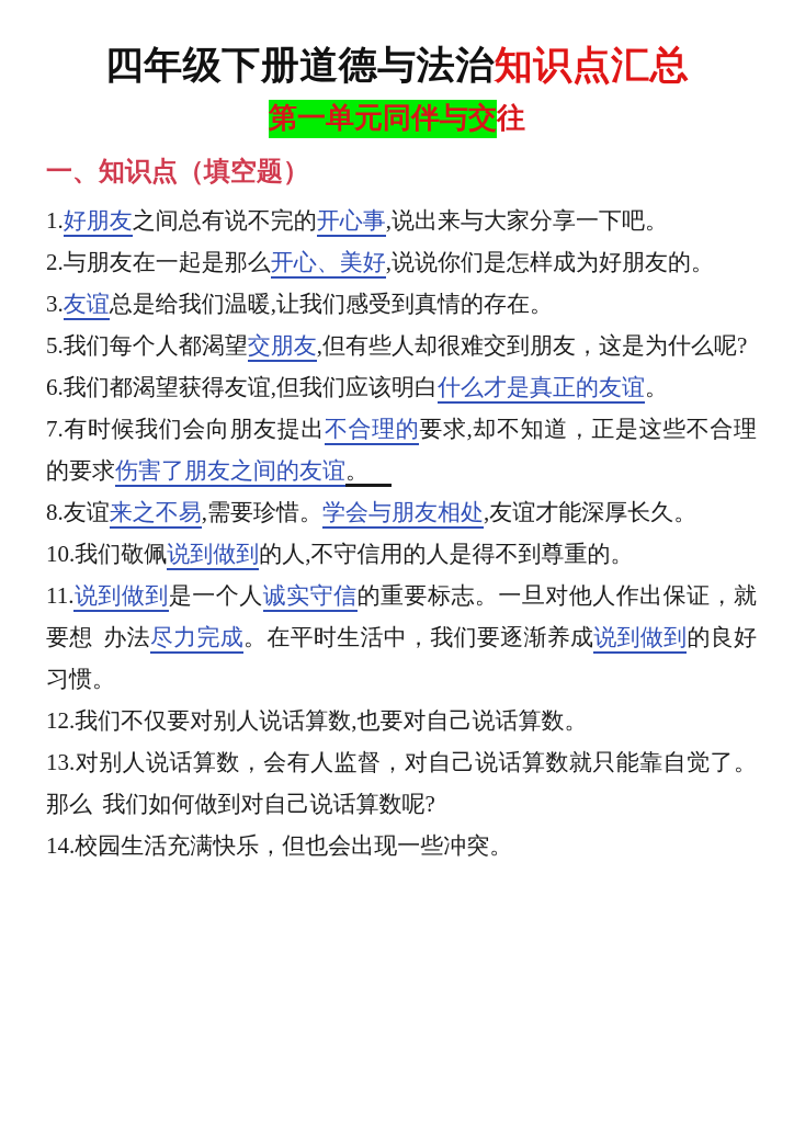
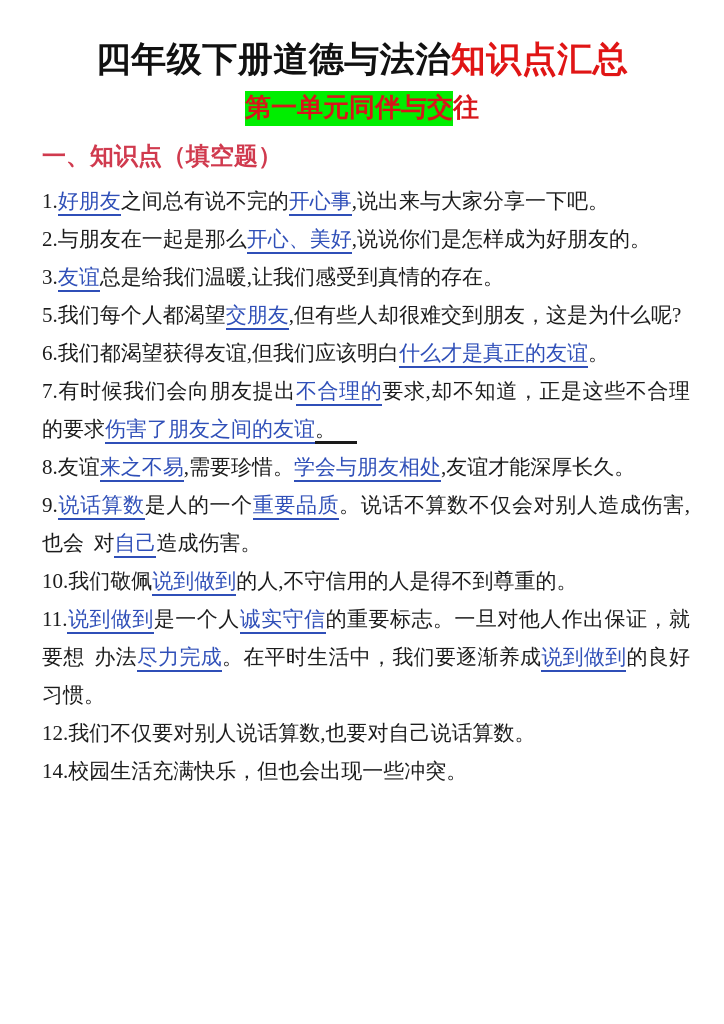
  四年级下册道德与法治知识点汇总
  第一单元同伴与交往
  一、知识点（填空题）
  1.好朋友之间总有说不完的开心事,说出来与大家分享一下吧。
  2.与朋友在一起是那么开心、美好,说说你们是怎样成为好朋友的。
  3.友谊总是给我们温暖,让我们感受到真情的存在。
  5.我们每个人都渴望交朋友,但有些人却很难交到朋友，这是为什么呢?
  6.我们都渴望获得友谊,但我们应该明白什么才是真正的友谊。
  7.有时候我们会向朋友提出不合理的要求,却不知道，正是这些不合理的要求伤害了朋友之间的友谊。
  8.友谊来之不易,需要珍惜。学会与朋友相处,友谊才能深厚长久。
+ 9.说话算数是人的一个重要品质。说话不算数不仅会对别人造成伤害,也会 对自己造成伤害。
  10.我们敬佩说到做到的人,不守信用的人是得不到尊重的。
  11.说到做到是一个人诚实守信的重要标志。一旦对他人作出保证，就要想 办法尽力完成。在平时生活中，我们要逐渐养成说到做到的良好习惯。
  12.我们不仅要对别人说话算数,也要对自己说话算数。
- 13.对别人说话算数，会有人监督，对自己说话算数就只能靠自觉了。那么 我们如何做到对自己说话算数呢?
  14.校园生活充满快乐，但也会出现一些冲突。
